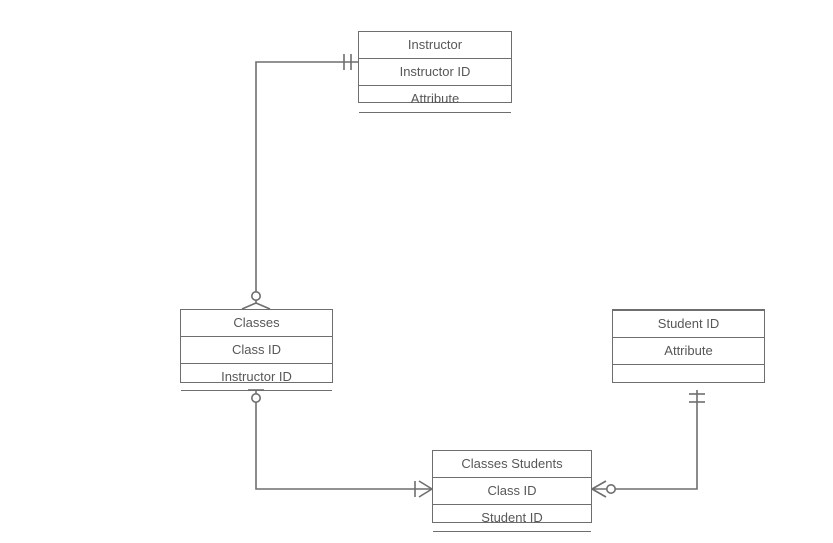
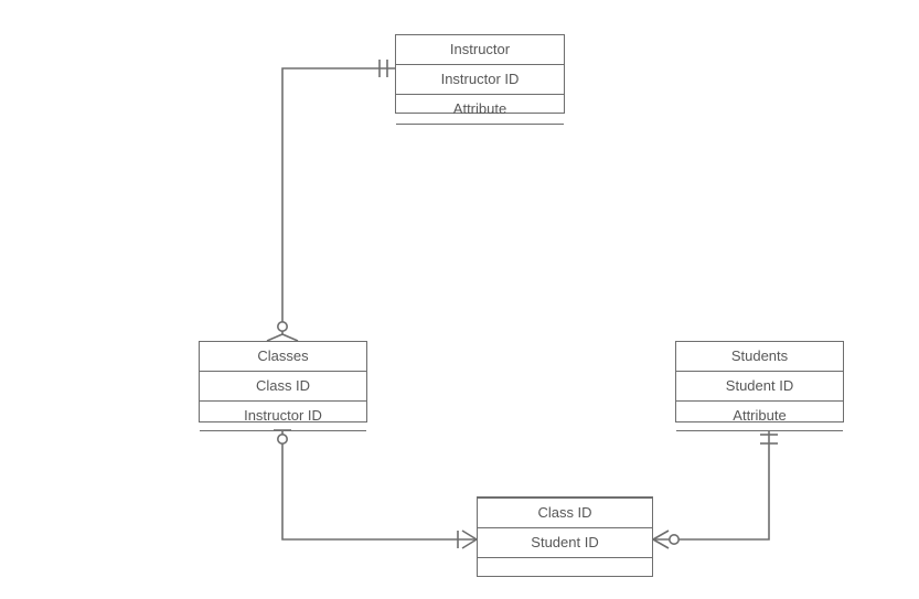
  Instructor
  Instructor ID
  Attribute
  Classes
  Class ID
  Instructor ID
+ Students
  Student ID
  Attribute
- Classes Students
  Class ID
  Student ID
